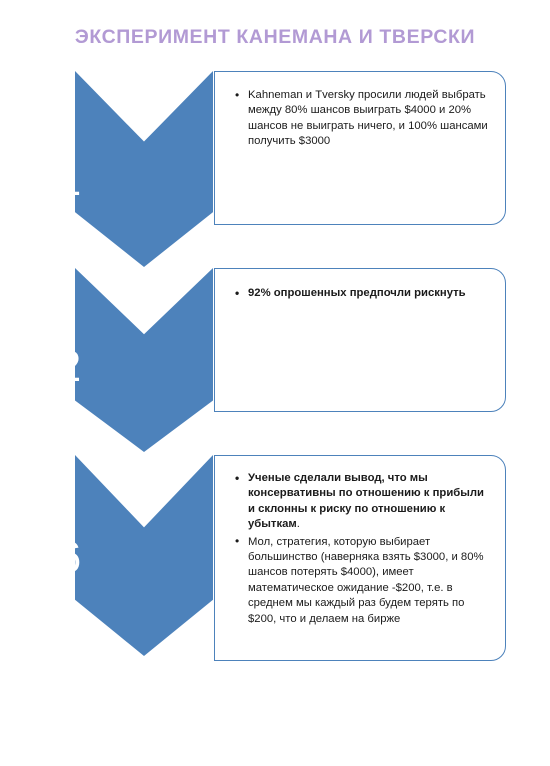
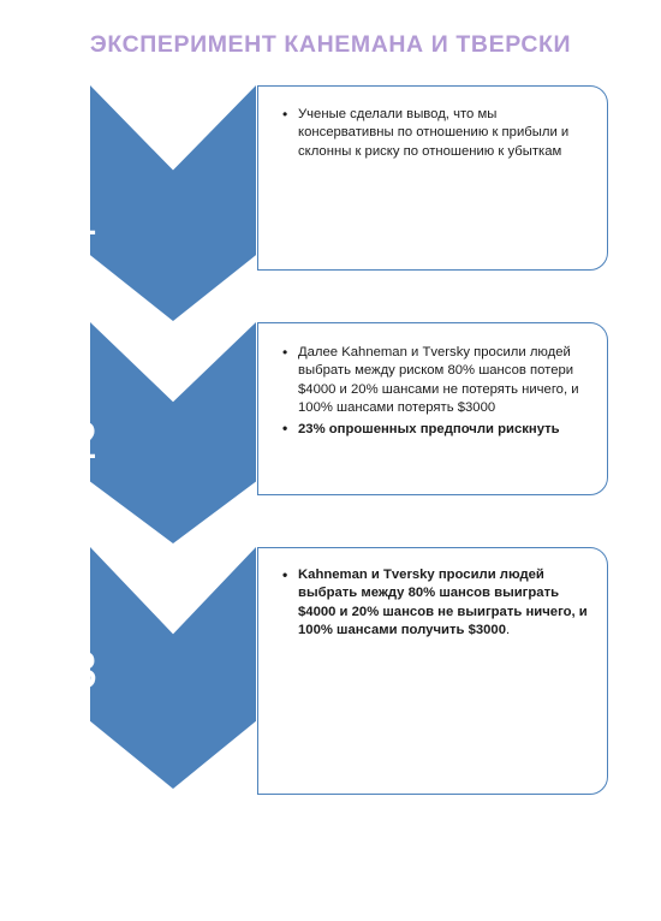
  ЭКСПЕРИМЕНТ КАНЕМАНА И ТВЕРСКИ
  1
- Kahneman и Tversky просили людей выбрать между 80% шансов выиграть $4000 и 20% шансов не выиграть ничего, и 100% шансами получить $3000
+ Ученые сделали вывод, что мы консервативны по отношению к прибыли и склонны к риску по отношению к убыткам
  2
+ Далее Kahneman и Tversky просили людей выбрать между риском 80% шансов потери $4000 и 20% шансами не потерять ничего, и 100% шансами потерять $3000
- 92% опрошенных предпочли рискнуть
+ 23% опрошенных предпочли рискнуть
- 6
+ 3
- Ученые сделали вывод, что мы консервативны по отношению к прибыли и склонны к риску по отношению к убыткам.
+ Kahneman и Tversky просили людей выбрать между 80% шансов выиграть $4000 и 20% шансов не выиграть ничего, и 100% шансами получить $3000.
- Мол, стратегия, которую выбирает большинство (наверняка взять $3000, и 80% шансов потерять $4000), имеет математическое ожидание -$200, т.е. в среднем мы каждый раз будем терять по $200, что и делаем на бирже
